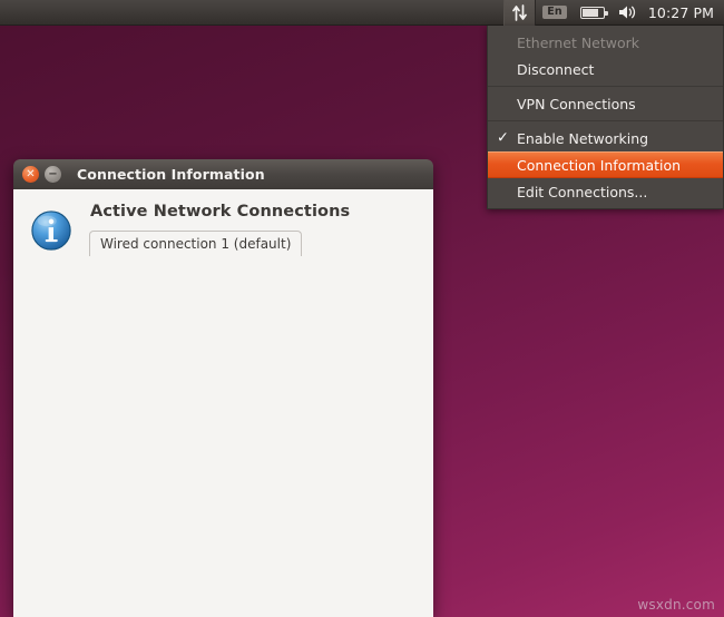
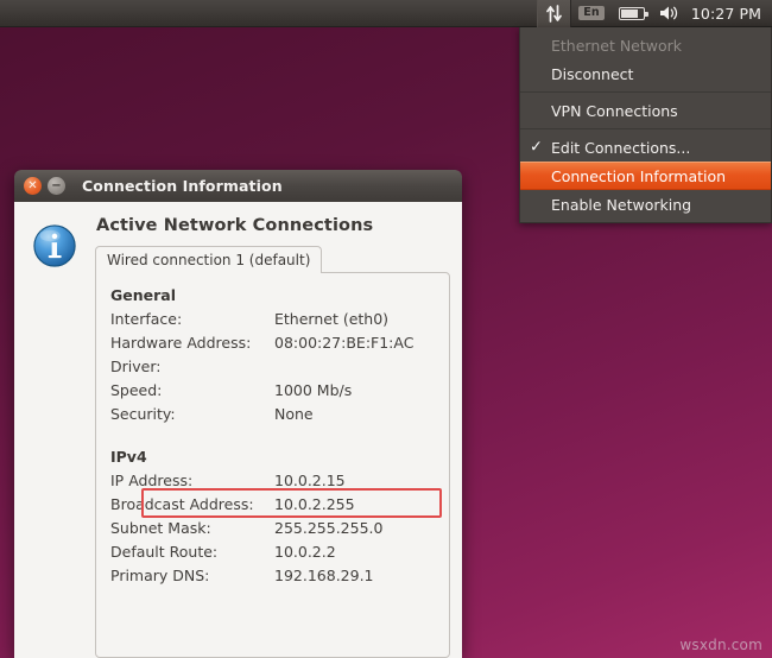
  En
  10:27 PM
  Ethernet Network
  Disconnect
  VPN Connections
  ✓
- Enable Networking
+ Edit Connections...
  Connection Information
- Edit Connections...
+ Enable Networking
  ✕
  −
  Connection Information
  Active Network Connections
  Wired connection 1 (default)
+ General
+ Interface:
+ Ethernet (eth0)
+ Hardware Address:
+ 08:00:27:BE:F1:AC
+ Driver:
+ Speed:
+ 1000 Mb/s
+ Security:
+ None
+ IPv4
+ IP Address:
+ 10.0.2.15
+ Broadcast Address:
+ 10.0.2.255
+ Subnet Mask:
+ 255.255.255.0
+ Default Route:
+ 10.0.2.2
+ Primary DNS:
+ 192.168.29.1
  wsxdn.com
